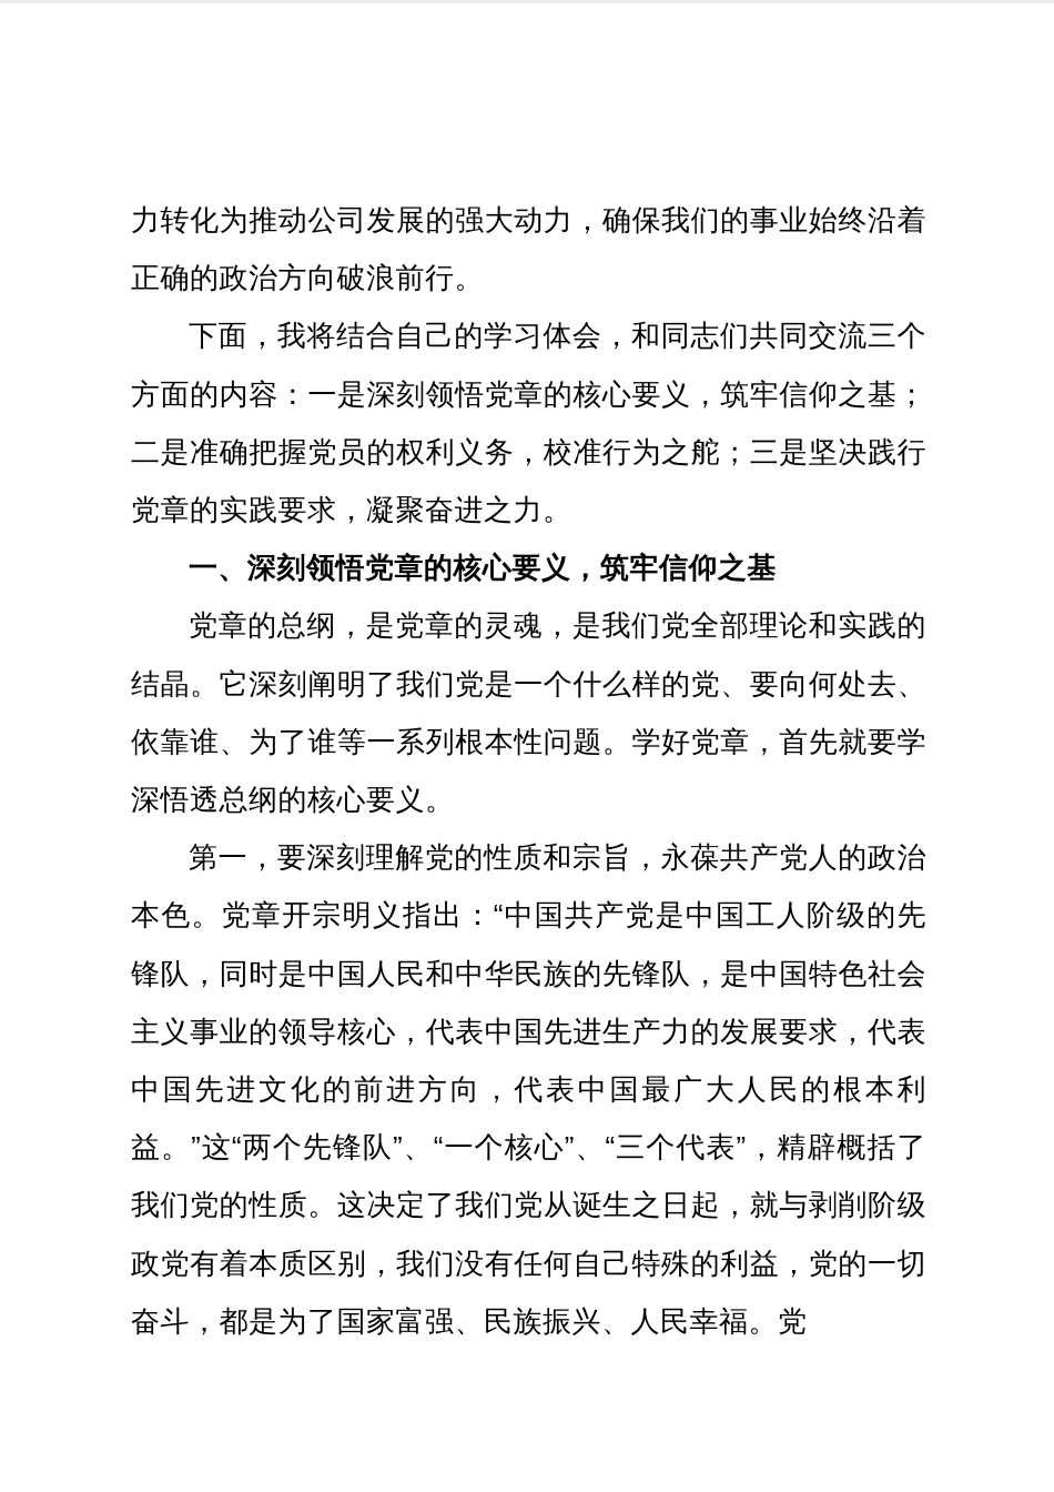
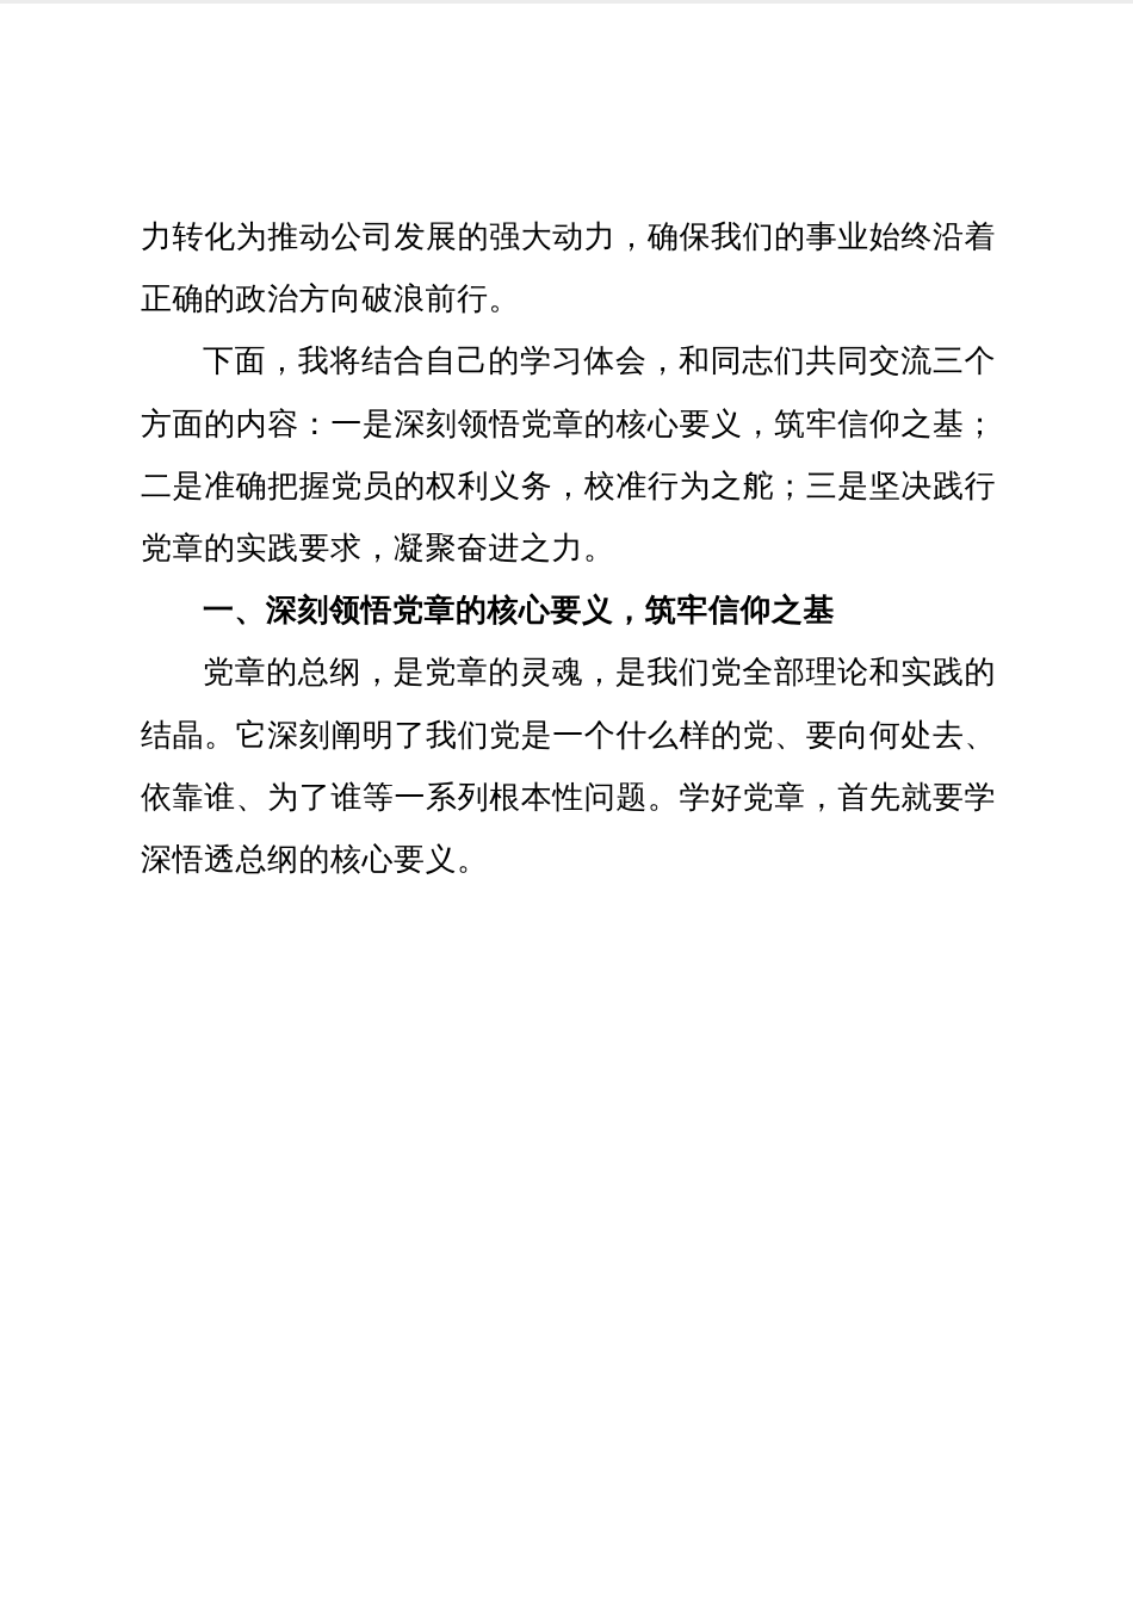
  力转化为推动公司发展的强大动力，确保我们的事业始终沿着正确的政治方向破浪前行。
  下面，我将结合自己的学习体会，和同志们共同交流三个方面的内容：一是深刻领悟党章的核心要义，筑牢信仰之基；二是准确把握党员的权利义务，校准行为之舵；三是坚决践行党章的实践要求，凝聚奋进之力。
  一、深刻领悟党章的核心要义，筑牢信仰之基
  党章的总纲，是党章的灵魂，是我们党全部理论和实践的结晶。它深刻阐明了我们党是一个什么样的党、要向何处去、依靠谁、为了谁等一系列根本性问题。学好党章，首先就要学深悟透总纲的核心要义。
- 第一，要深刻理解党的性质和宗旨，永葆共产党人的政治本色。党章开宗明义指出：“中国共产党是中国工人阶级的先锋队，同时是中国人民和中华民族的先锋队，是中国特色社会主义事业的领导核心，代表中国先进生产力的发展要求，代表中国先进文化的前进方向，代表中国最广大人民的根本利益。”这“两个先锋队”、“一个核心”、“三个代表”，精辟概括了我们党的性质。这决定了我们党从诞生之日起，就与剥削阶级政党有着本质区别，我们没有任何自己特殊的利益，党的一切奋斗，都是为了国家富强、民族振兴、人民幸福。党
